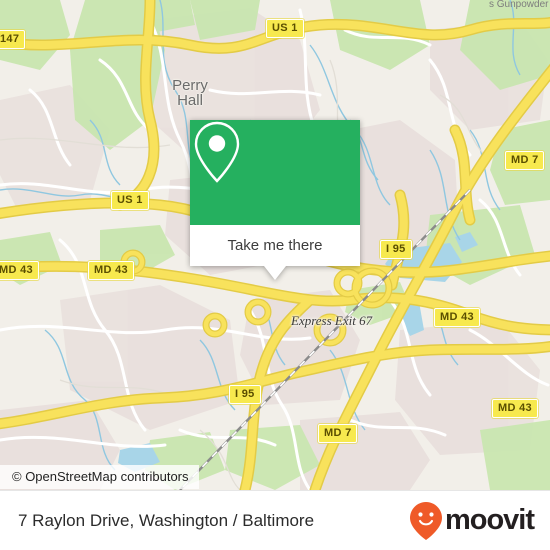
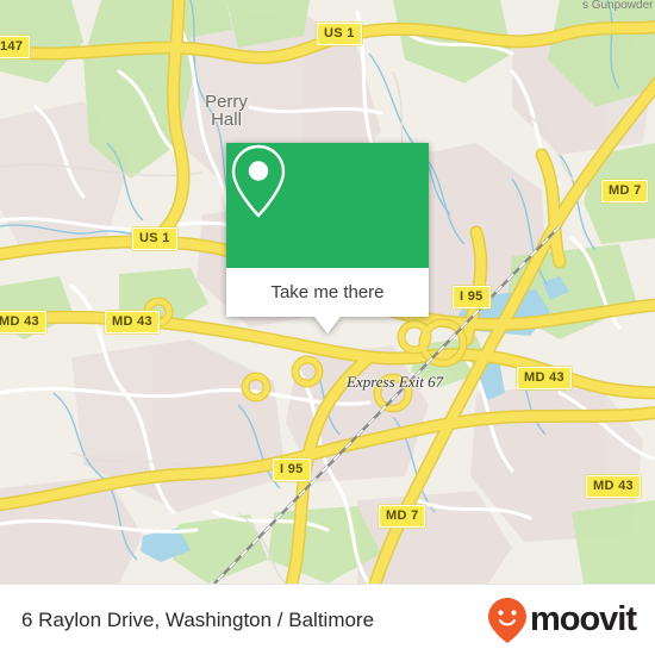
  Perry
  Hall
  s Gunpowder
  Express Exit 67
  147
  US 1
  US 1
  MD 7
  MD 43
  MD 43
  I 95
  MD 43
  I 95
  MD 7
  MD 43
  Take me there
- © OpenStreetMap contributors
- 7 Raylon Drive, Washington / Baltimore
+ 6 Raylon Drive, Washington / Baltimore
  moovit
